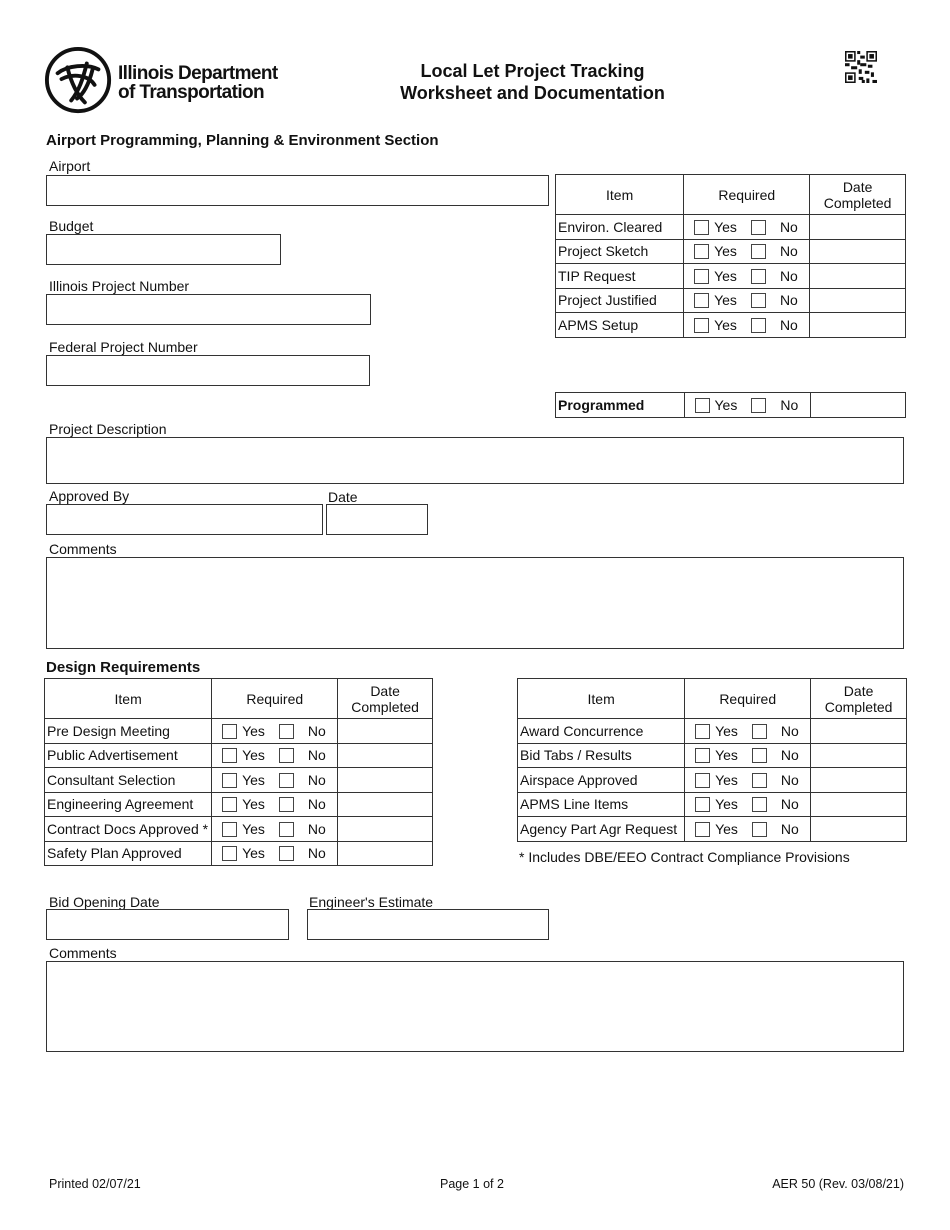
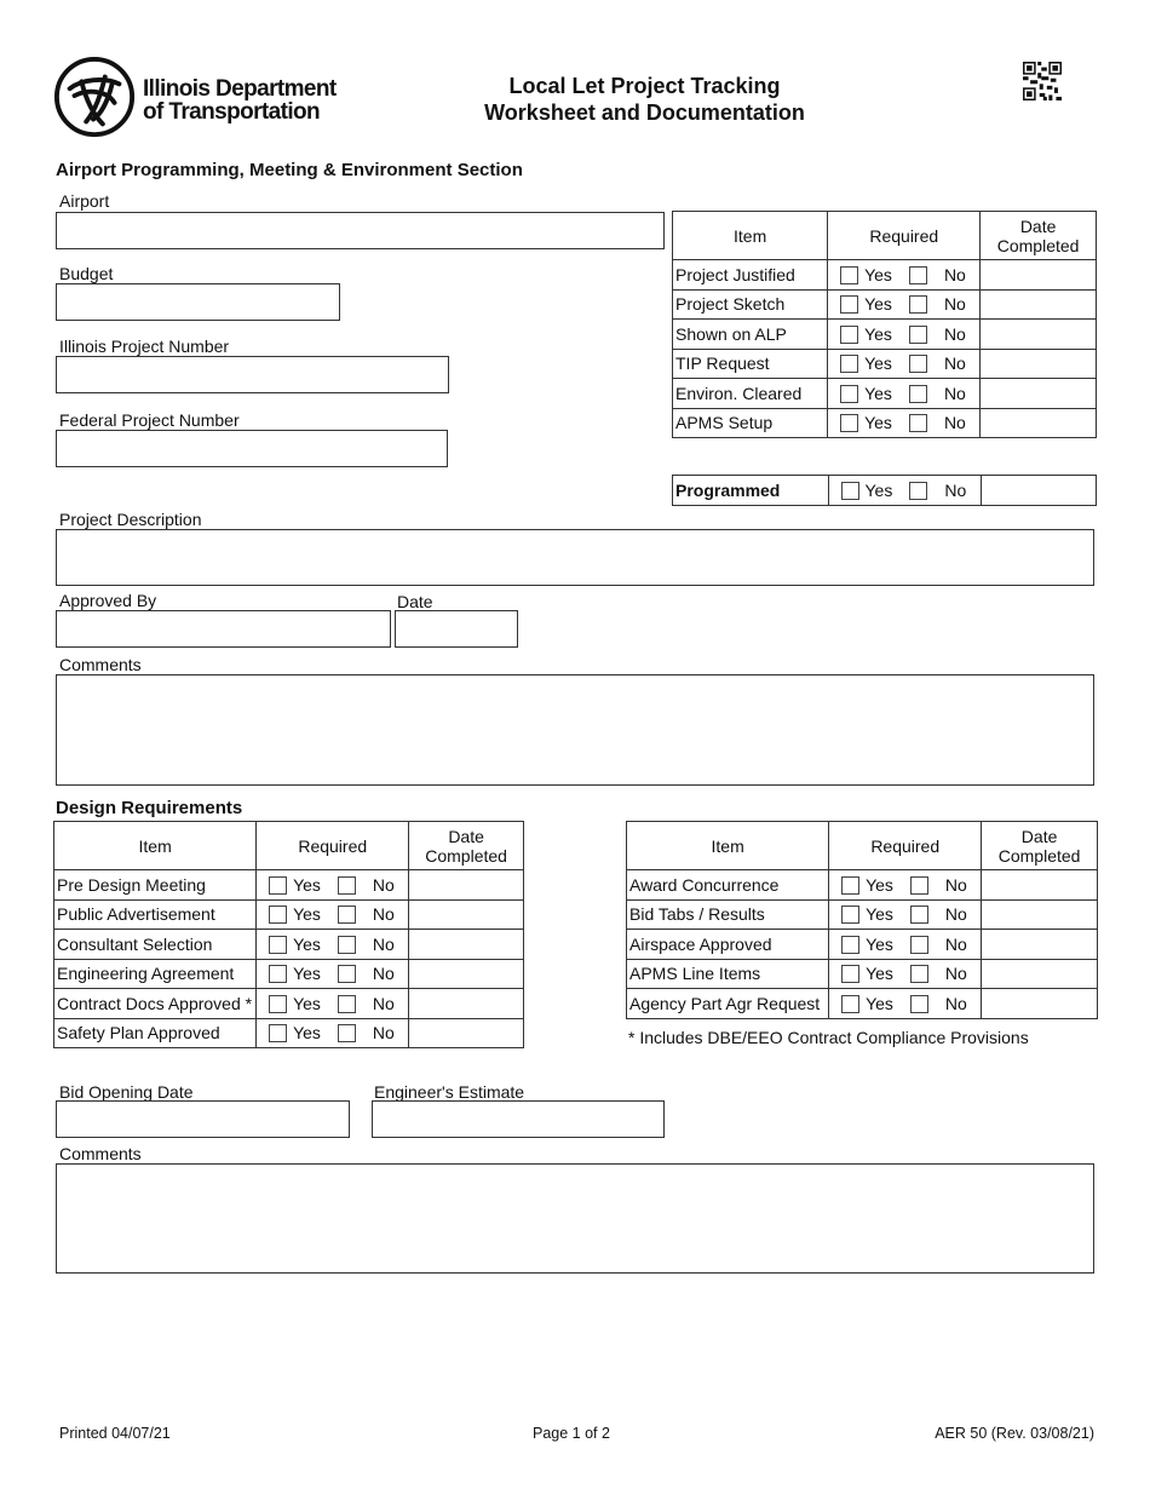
  Illinois Department
  of Transportation
  Local Let Project Tracking
  Worksheet and Documentation
- Airport Programming, Planning & Environment Section
+ Airport Programming, Meeting & Environment Section
  Airport
  Budget
  Illinois Project Number
  Federal Project Number
  Item	Required	DateCompleted
- Environ. Cleared	Yes No
+ Project Justified	Yes No
  Project Sketch	Yes No
+ Shown on ALP	Yes No
  TIP Request	Yes No
- Project Justified	Yes No
+ Environ. Cleared	Yes No
  APMS Setup	Yes No
  Programmed	Yes No
  Project Description
  Approved By
  Date
  Comments
  Design Requirements
  Item	Required	DateCompleted
  Pre Design Meeting	Yes No
  Public Advertisement	Yes No
  Consultant Selection	Yes No
  Engineering Agreement	Yes No
  Contract Docs Approved *	Yes No
  Safety Plan Approved	Yes No
  Item	Required	DateCompleted
  Award Concurrence	Yes No
  Bid Tabs / Results	Yes No
  Airspace Approved	Yes No
  APMS Line Items	Yes No
  Agency Part Agr Request	Yes No
  * Includes DBE/EEO Contract Compliance Provisions
  Bid Opening Date
  Engineer's Estimate
  Comments
- Printed 02/07/21
+ Printed 04/07/21
  Page 1 of 2
  AER 50 (Rev. 03/08/21)
